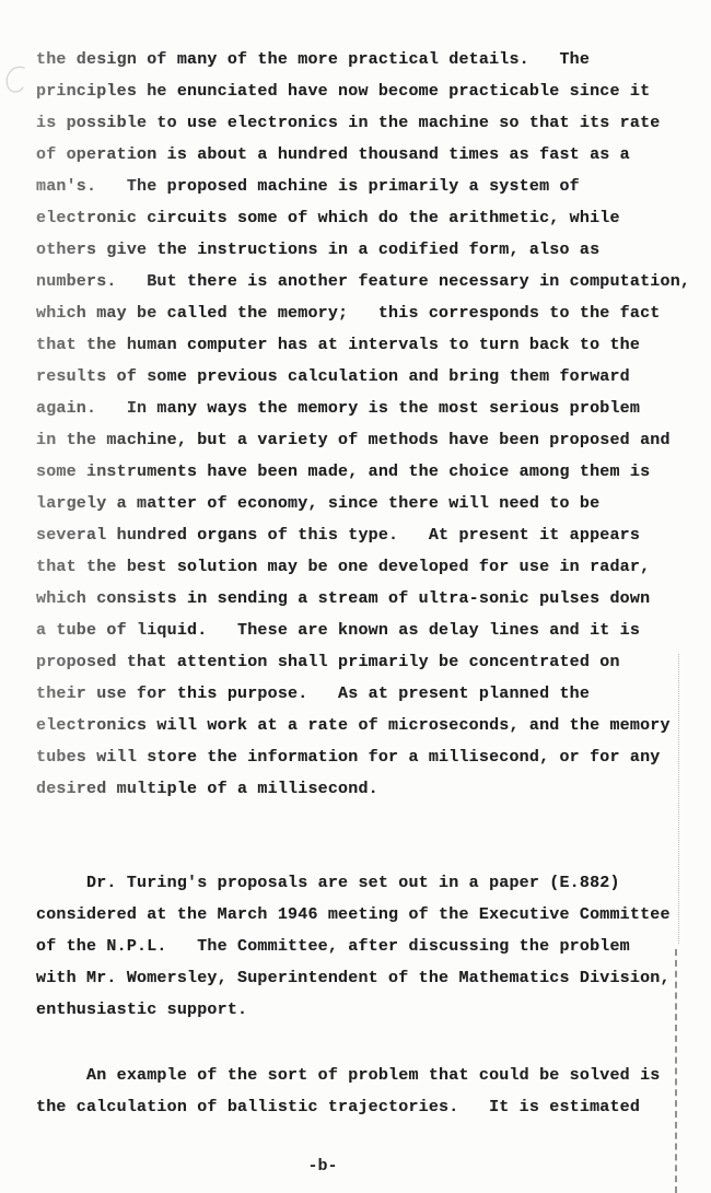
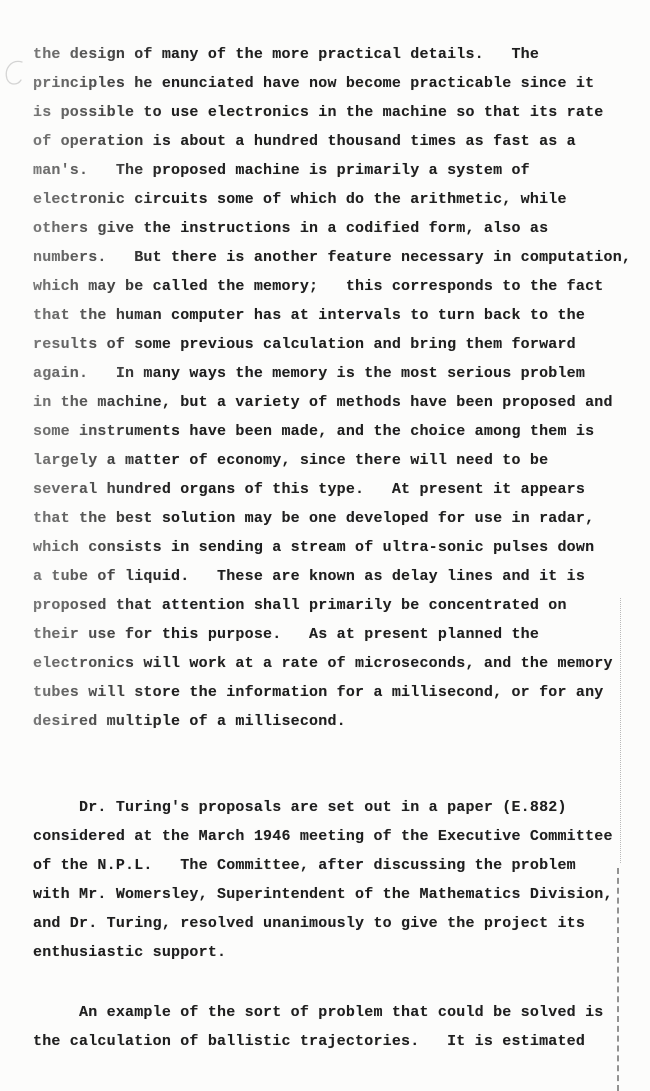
  any of the more practical details. The
  nunciated have now become practicable since it
  use electronics in the machine so that its rate
  about a hundred thousand times as fast as a
  oposed machine is primarily a system of
  uits some of which do the arithmetic, while
  instructions in a codified form, also as
  there is another feature necessary in computation,
  lled the memory; this corresponds to the fact
  computer has at intervals to turn back to the
  previous calculation and bring them forward
  y ways the memory is the most serious problem
  but a variety of methods have been proposed and
  s have been made, and the choice among them is
  r of economy, since there will need to be
  organs of this type. At present it appears
  olution may be one developed for use in radar,
  in sending a stream of ultra-sonic pulses down
  d. These are known as delay lines and it is
  ttention shall primarily be concentrated on
  his purpose. As at present planned the
  l work at a rate of microseconds, and the memory
  e the information for a millisecond, or for any
  Dr. Turing's proposals are set out in a paper (E.882)
  considered at the March 1946 meeting of the Executive Committee
  of the N.P.L. The Committee, after discussing the problem
  with Mr. Womersley, Superintendent of the Mathematics Division,
+ and Dr. Turing, resolved unanimously to give the project its
  enthusiastic support.
  An example of the sort of problem that could be solved is
  the calculation of ballistic trajectories. It is estimated
- -b-
